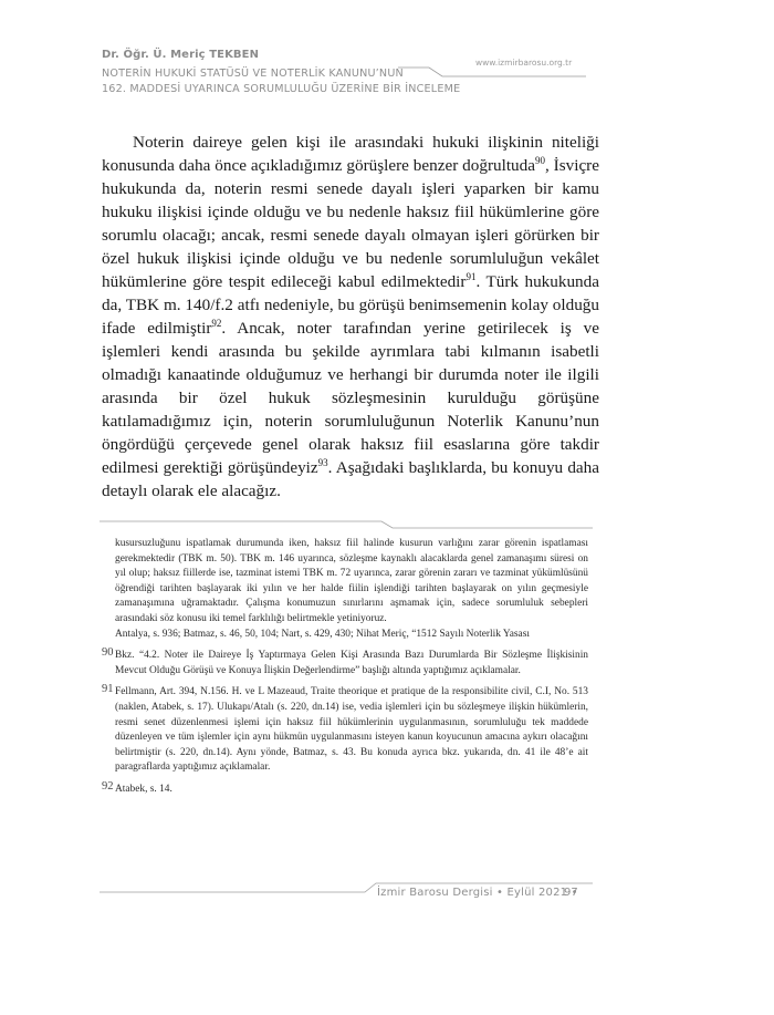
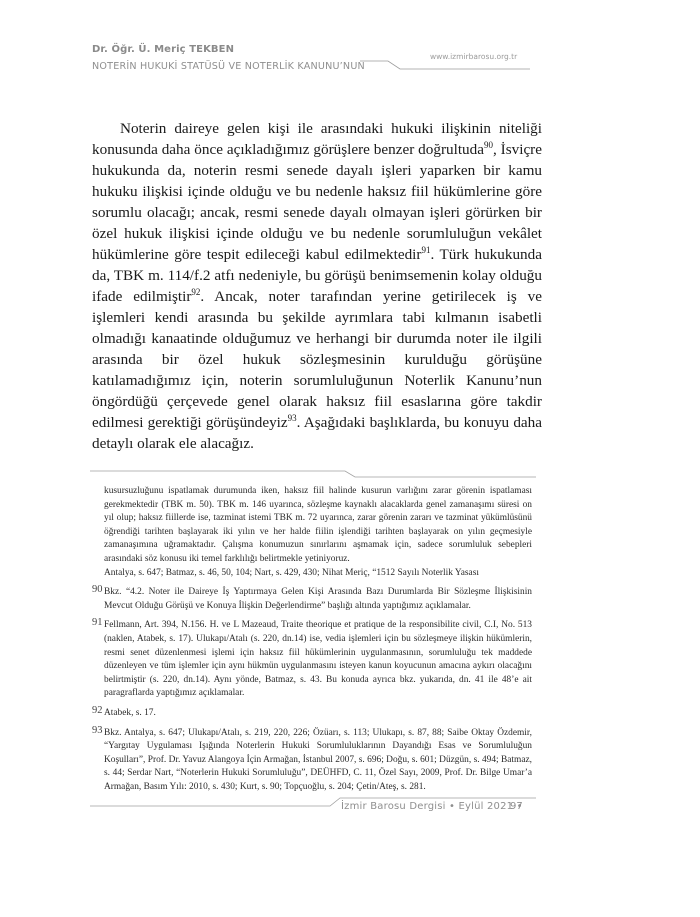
  Dr. Öğr. Ü. Meriç TEKBEN
  NOTERİN HUKUKİ STATÜSÜ VE NOTERLİK KANUNU’NUN
- 162. MADDESİ UYARINCA SORUMLULUĞU ÜZERİNE BİR İNCELEME
  www.izmirbarosu.org.tr
- Noterin daireye gelen kişi ile arasındaki hukuki ilişkinin niteliği konusunda daha önce açıkladığımız görüşlere benzer doğrultuda90, İsviçre hukukunda da, noterin resmi senede dayalı işleri yaparken bir kamu hukuku ilişkisi içinde olduğu ve bu nedenle haksız fiil hükümlerine göre sorumlu olacağı; ancak, resmi senede dayalı olmayan işleri görürken bir özel hukuk ilişkisi içinde olduğu ve bu nedenle sorumluluğun vekâlet hükümlerine göre tespit edileceği kabul edilmektedir91. Türk hukukunda da, TBK m. 140/f.2 atfı nedeniyle, bu görüşü benimsemenin kolay olduğu ifade edilmiştir92. Ancak, noter tarafından yerine getirilecek iş ve işlemleri kendi arasında bu şekilde ayrımlara tabi kılmanın isabetli olmadığı kanaatinde olduğumuz ve herhangi bir durumda noter ile ilgili arasında bir özel hukuk sözleşmesinin kurulduğu görüşüne katılamadığımız için, noterin sorumluluğunun Noterlik Kanunu’nun öngördüğü çerçevede genel olarak haksız fiil esaslarına göre takdir edilmesi gerektiği görüşündeyiz93. Aşağıdaki başlıklarda, bu konuyu daha detaylı olarak ele alacağız.
+ Noterin daireye gelen kişi ile arasındaki hukuki ilişkinin niteliği konusunda daha önce açıkladığımız görüşlere benzer doğrultuda90, İsviçre hukukunda da, noterin resmi senede dayalı işleri yaparken bir kamu hukuku ilişkisi içinde olduğu ve bu nedenle haksız fiil hükümlerine göre sorumlu olacağı; ancak, resmi senede dayalı olmayan işleri görürken bir özel hukuk ilişkisi içinde olduğu ve bu nedenle sorumluluğun vekâlet hükümlerine göre tespit edileceği kabul edilmektedir91. Türk hukukunda da, TBK m. 114/f.2 atfı nedeniyle, bu görüşü benimsemenin kolay olduğu ifade edilmiştir92. Ancak, noter tarafından yerine getirilecek iş ve işlemleri kendi arasında bu şekilde ayrımlara tabi kılmanın isabetli olmadığı kanaatinde olduğumuz ve herhangi bir durumda noter ile ilgili arasında bir özel hukuk sözleşmesinin kurulduğu görüşüne katılamadığımız için, noterin sorumluluğunun Noterlik Kanunu’nun öngördüğü çerçevede genel olarak haksız fiil esaslarına göre takdir edilmesi gerektiği görüşündeyiz93. Aşağıdaki başlıklarda, bu konuyu daha detaylı olarak ele alacağız.
  kusursuzluğunu ispatlamak durumunda iken, haksız fiil halinde kusurun varlığını zarar görenin ispatlaması gerekmektedir (TBK m. 50). TBK m. 146 uyarınca, sözleşme kaynaklı alacaklarda genel zamanaşımı süresi on yıl olup; haksız fiillerde ise, tazminat istemi TBK m. 72 uyarınca, zarar görenin zararı ve tazminat yükümlüsünü öğrendiği tarihten başlayarak iki yılın ve her halde fiilin işlendiği tarihten başlayarak on yılın geçmesiyle zamanaşımına uğramaktadır. Çalışma konumuzun sınırlarını aşmamak için, sadece sorumluluk sebepleri arasındaki söz konusu iki temel farklılığı belirtmekle yetiniyoruz.
- Antalya, s. 936; Batmaz, s. 46, 50, 104; Nart, s. 429, 430; Nihat Meriç, “1512 Sayılı Noterlik Yasası
+ Antalya, s. 647; Batmaz, s. 46, 50, 104; Nart, s. 429, 430; Nihat Meriç, “1512 Sayılı Noterlik Yasası
  90
  Bkz. “4.2. Noter ile Daireye İş Yaptırmaya Gelen Kişi Arasında Bazı Durumlarda Bir Sözleşme İlişkisinin Mevcut Olduğu Görüşü ve Konuya İlişkin Değerlendirme” başlığı altında yaptığımız açıklamalar.
  91
  Fellmann, Art. 394, N.156. H. ve L Mazeaud, Traite theorique et pratique de la responsibilite civil, C.I, No. 513 (naklen, Atabek, s. 17). Ulukapı/Atalı (s. 220, dn.14) ise, vedia işlemleri için bu sözleşmeye ilişkin hükümlerin, resmi senet düzenlenmesi işlemi için haksız fiil hükümlerinin uygulanmasının, sorumluluğu tek maddede düzenleyen ve tüm işlemler için aynı hükmün uygulanmasını isteyen kanun koyucunun amacına aykırı olacağını belirtmiştir (s. 220, dn.14). Aynı yönde, Batmaz, s. 43. Bu konuda ayrıca bkz. yukarıda, dn. 41 ile 48’e ait paragraflarda yaptığımız açıklamalar.
  92
- Atabek, s. 14.
+ Atabek, s. 17.
+ 93
+ Bkz. Antalya, s. 647; Ulukapı/Atalı, s. 219, 220, 226; Özüarı, s. 113; Ulukapı, s. 87, 88; Saibe Oktay Özdemir, “Yargıtay Uygulaması Işığında Noterlerin Hukuki Sorumluluklarının Dayandığı Esas ve Sorumluluğun Koşulları”, Prof. Dr. Yavuz Alangoya İçin Armağan, İstanbul 2007, s. 696; Doğu, s. 601; Düzgün, s. 494; Batmaz, s. 44; Serdar Nart, “Noterlerin Hukuki Sorumluluğu”, DEÜHFD, C. 11, Özel Sayı, 2009, Prof. Dr. Bilge Umar’a Armağan, Basım Yılı: 2010, s. 430; Kurt, s. 90; Topçuoğlu, s. 204; Çetin/Ateş, s. 281.
  İzmir Barosu Dergisi • Eylül 2021 •
  97
